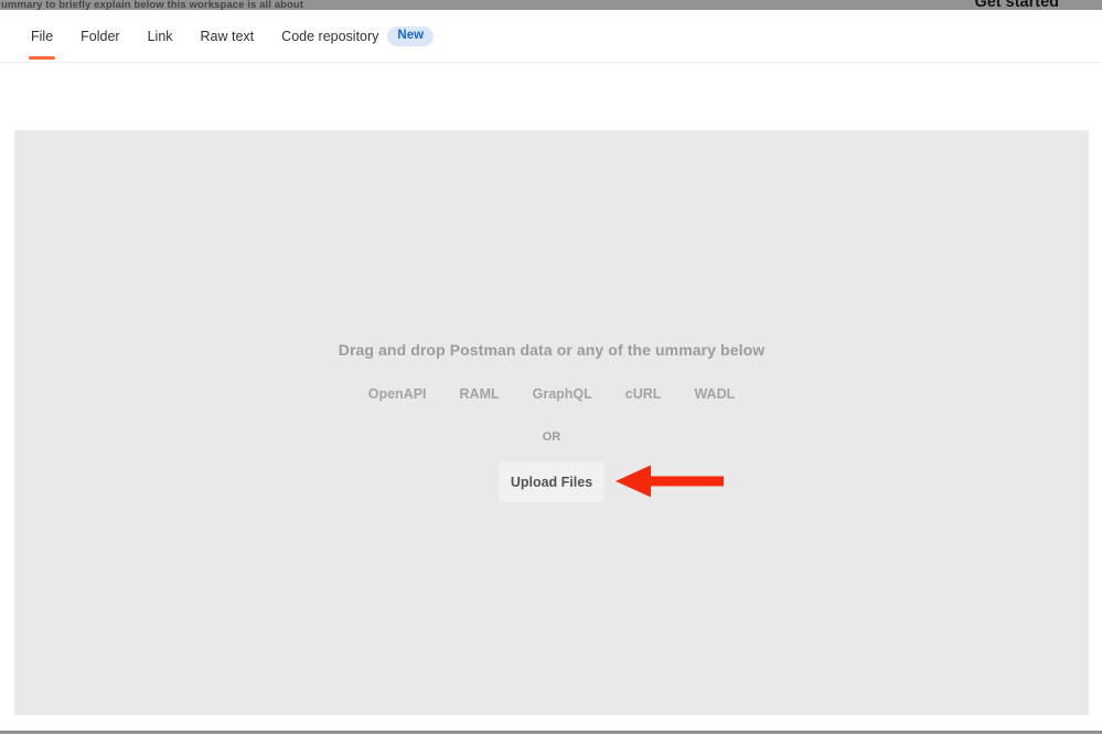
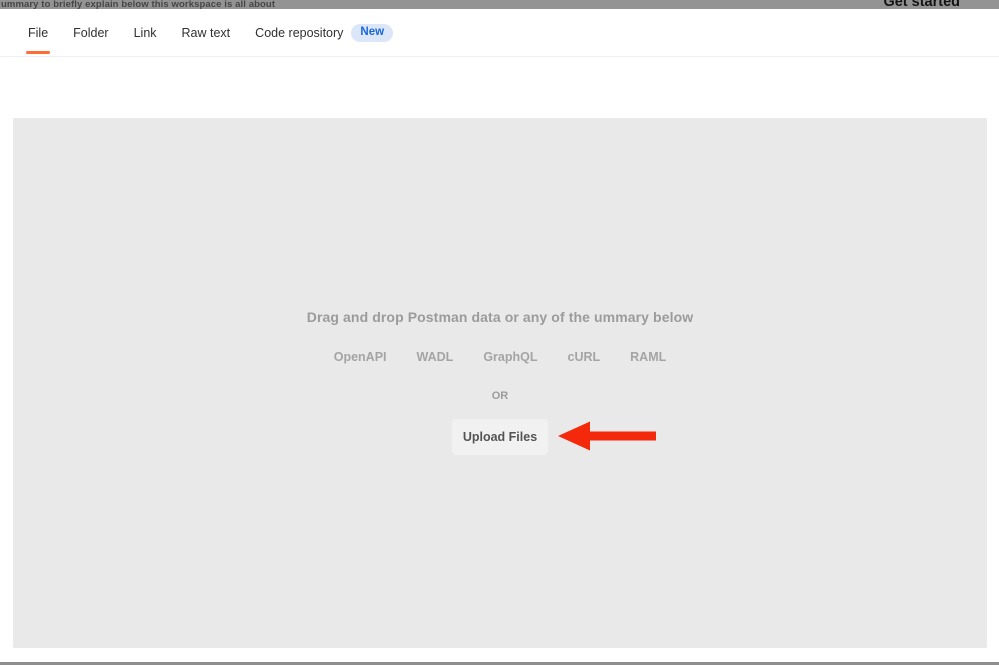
  ummary to briefly explain below this workspace is all about
  Get started
  File
  Folder
  Link
  Raw text
  Code repository
  New
  Drag and drop Postman data or any of the ummary below
  OpenAPI
- RAML
+ WADL
  GraphQL
  cURL
- WADL
+ RAML
  OR
  Upload Files
